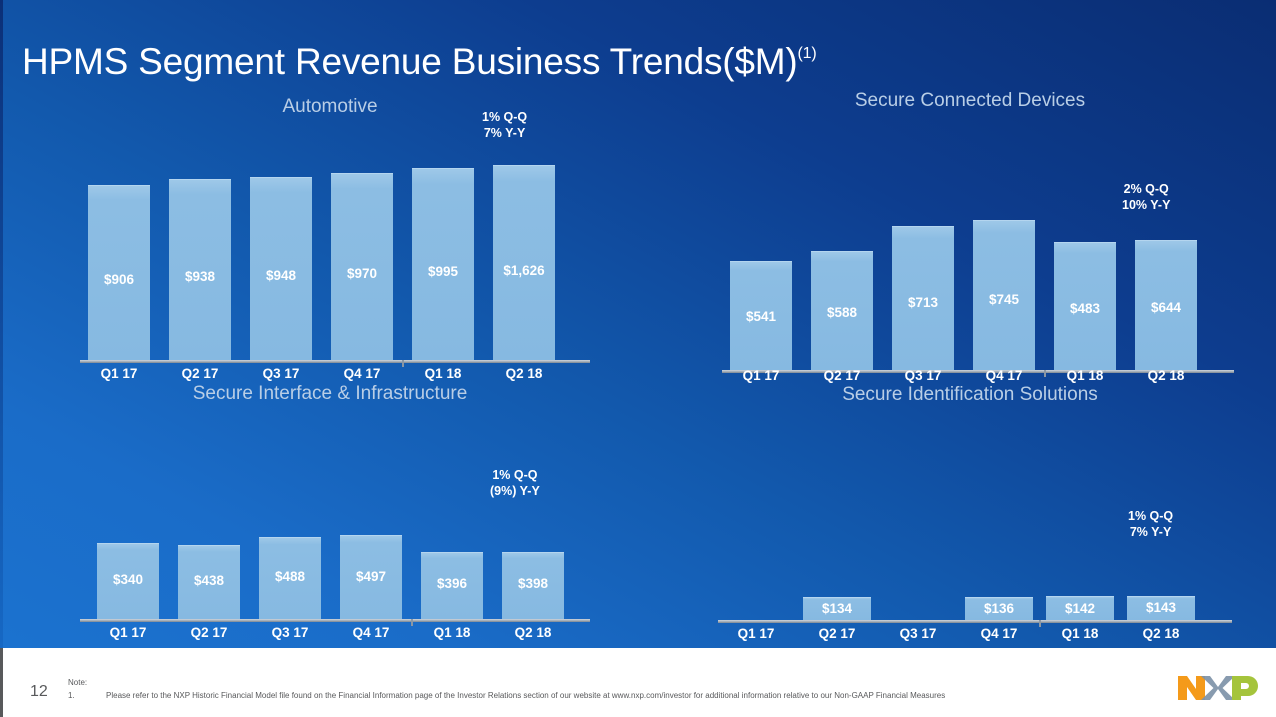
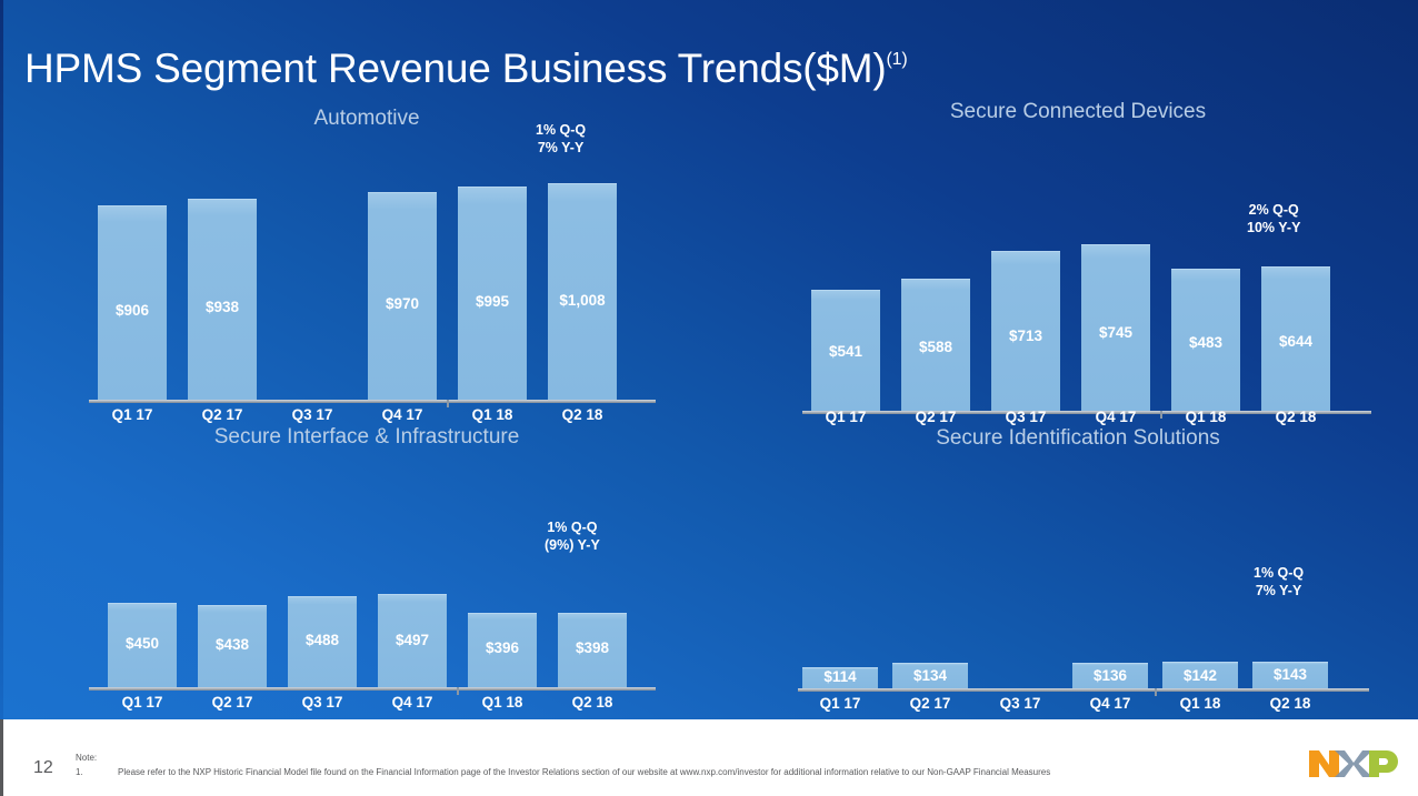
  HPMS Segment Revenue Business Trends($M)(1)
  Automotive
  $906
  $938
- $948
  $970
  $995
- $1,626
+ $1,008
  Q1 17
  Q2 17
  Q3 17
  Q4 17
  Q1 18
  Q2 18
  Secure Connected Devices
  $541
  $588
  $713
  $745
  $483
  $644
  Q1 17
  Q2 17
  Q3 17
  Q4 17
  Q1 18
  Q2 18
  Secure Interface & Infrastructure
- $340
+ $450
  $438
  $488
  $497
  $396
  $398
  Q1 17
  Q2 17
  Q3 17
  Q4 17
  Q1 18
  Q2 18
  Secure Identification Solutions
+ $114
  $134
  $136
  $142
  $143
  Q1 17
  Q2 17
  Q3 17
  Q4 17
  Q1 18
  Q2 18
  1% Q-Q
  7% Y-Y
  2% Q-Q
  10% Y-Y
  1% Q-Q
  (9%) Y-Y
  1% Q-Q
  7% Y-Y
  12
  Note:
  1.
  Please refer to the NXP Historic Financial Model file found on the Financial Information page of the Investor Relations section of our website at www.nxp.com/investor for additional information relative to our Non-GAAP Financial Measures
